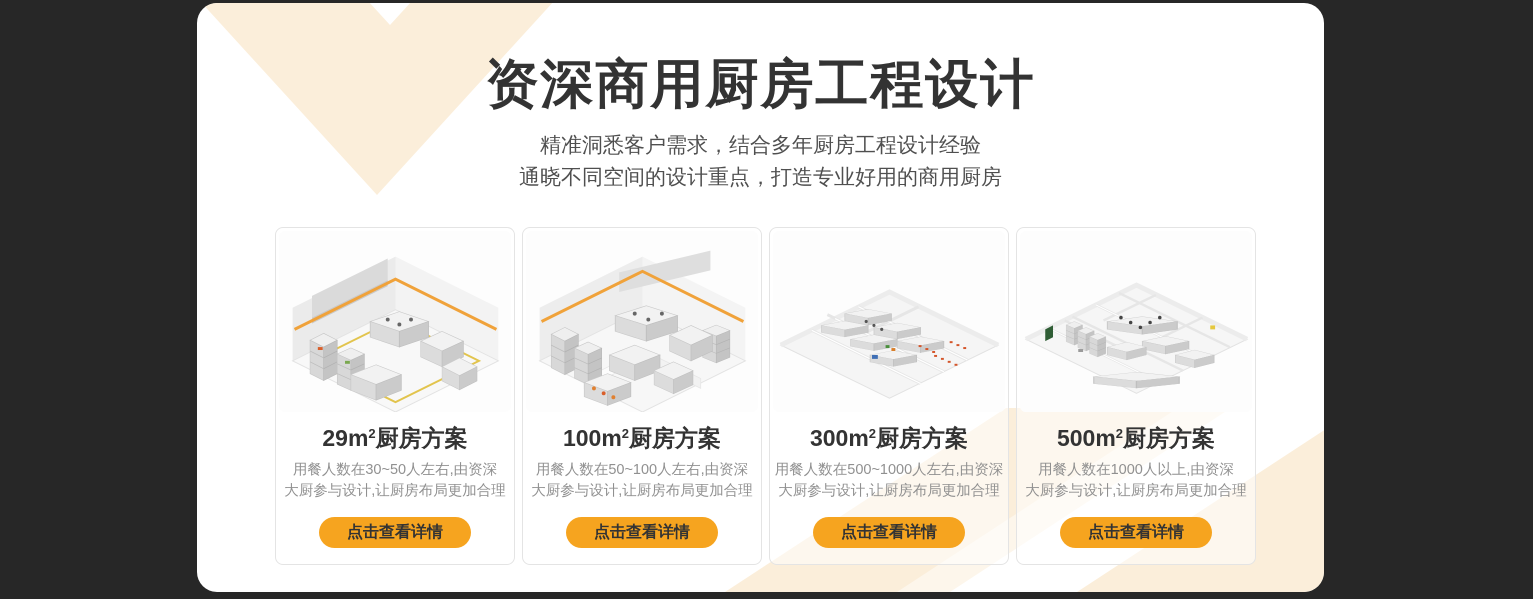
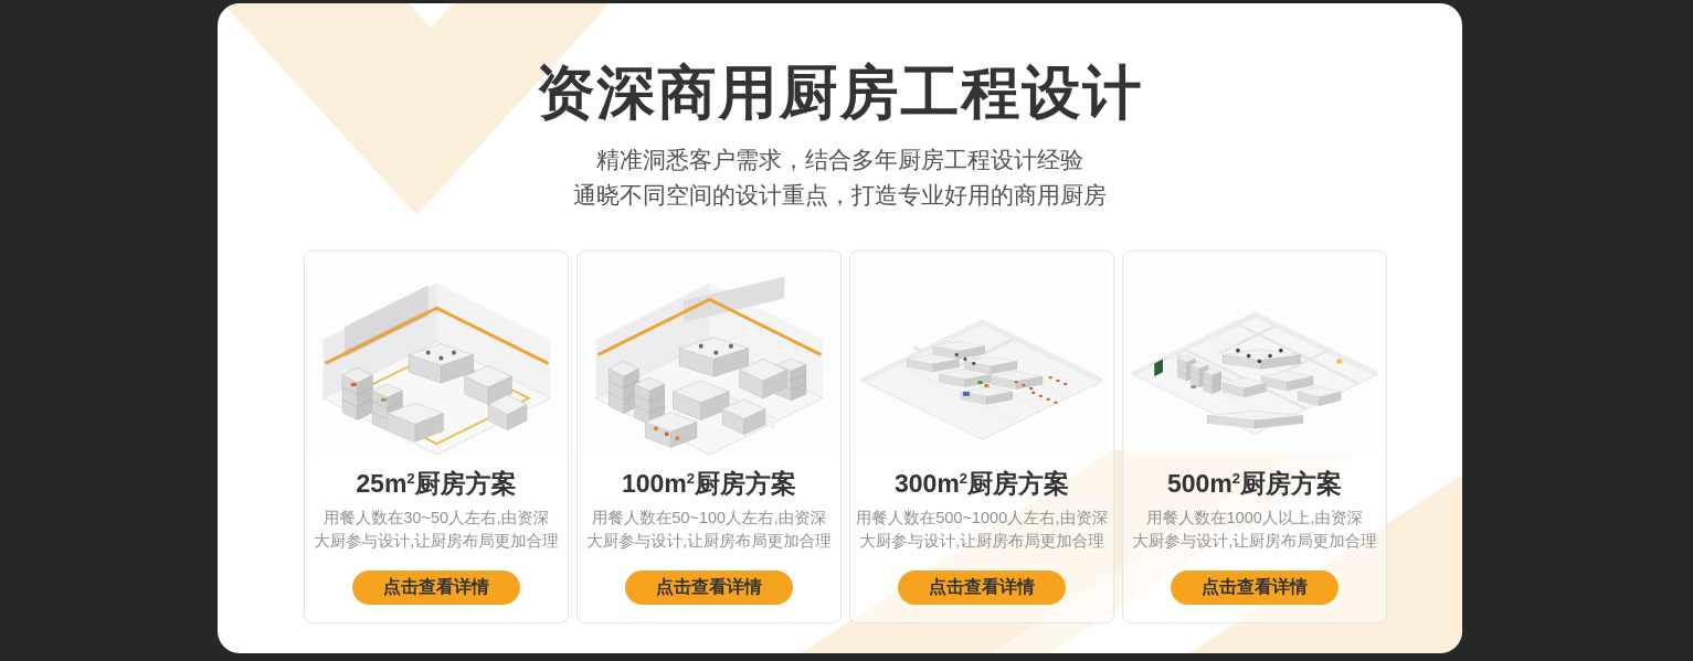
  资深商用厨房工程设计
  精准洞悉客户需求，结合多年厨房工程设计经验
  通晓不同空间的设计重点，打造专业好用的商用厨房
- 29m2厨房方案
+ 25m2厨房方案
  用餐人数在30~50人左右,由资深
  大厨参与设计,让厨房布局更加合理
  点击查看详情
  100m2厨房方案
  用餐人数在50~100人左右,由资深
  大厨参与设计,让厨房布局更加合理
  点击查看详情
  300m2厨房方案
  用餐人数在500~1000人左右,由资深
  大厨参与设计,让厨房布局更加合理
  点击查看详情
  500m2厨房方案
  用餐人数在1000人以上,由资深
  大厨参与设计,让厨房布局更加合理
  点击查看详情
